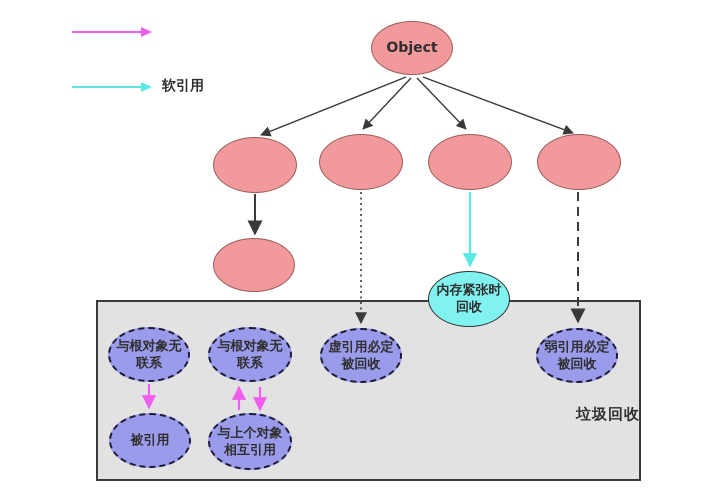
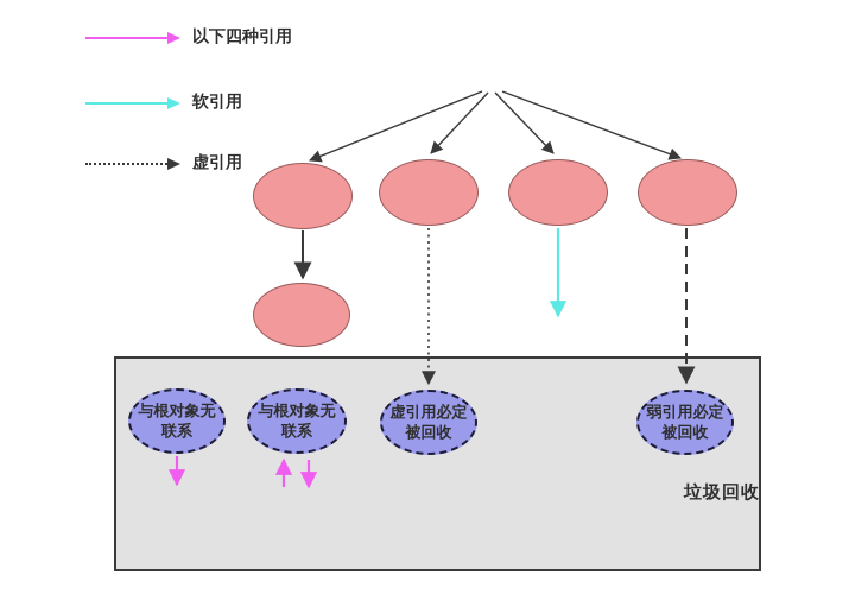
+ 以下四种引用
  软引用
+ 虚引用
  垃圾回收
- Object
- 内存紧张时
- 回收
  与根对象无
  联系
  与根对象无
  联系
  虚引用必定
  被回收
  弱引用必定
  被回收
- 被引用
- 与上个对象
- 相互引用
